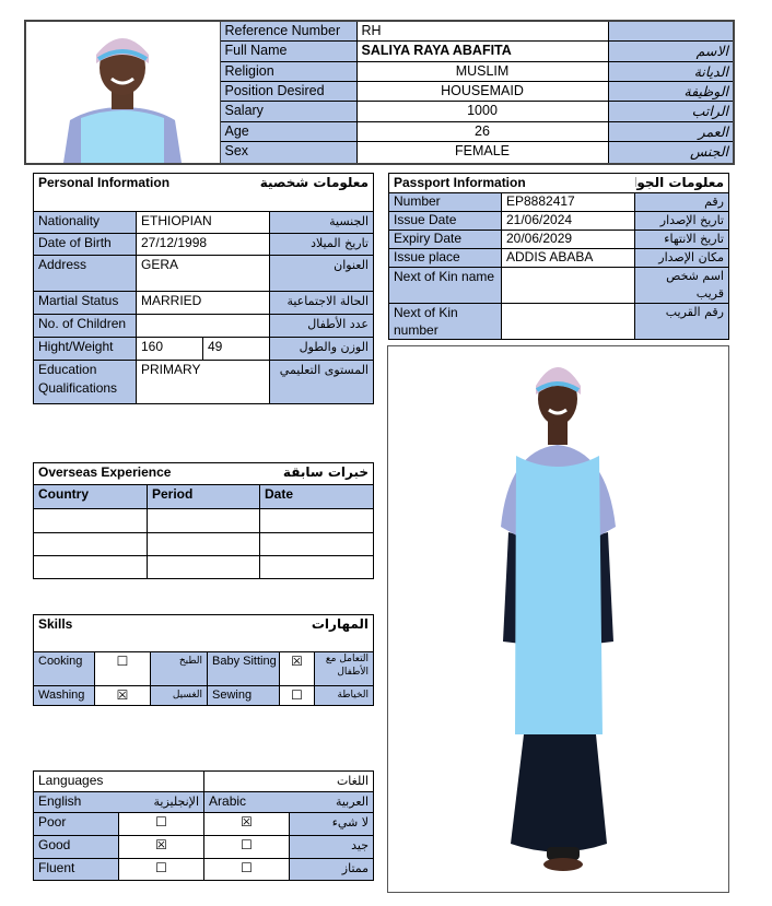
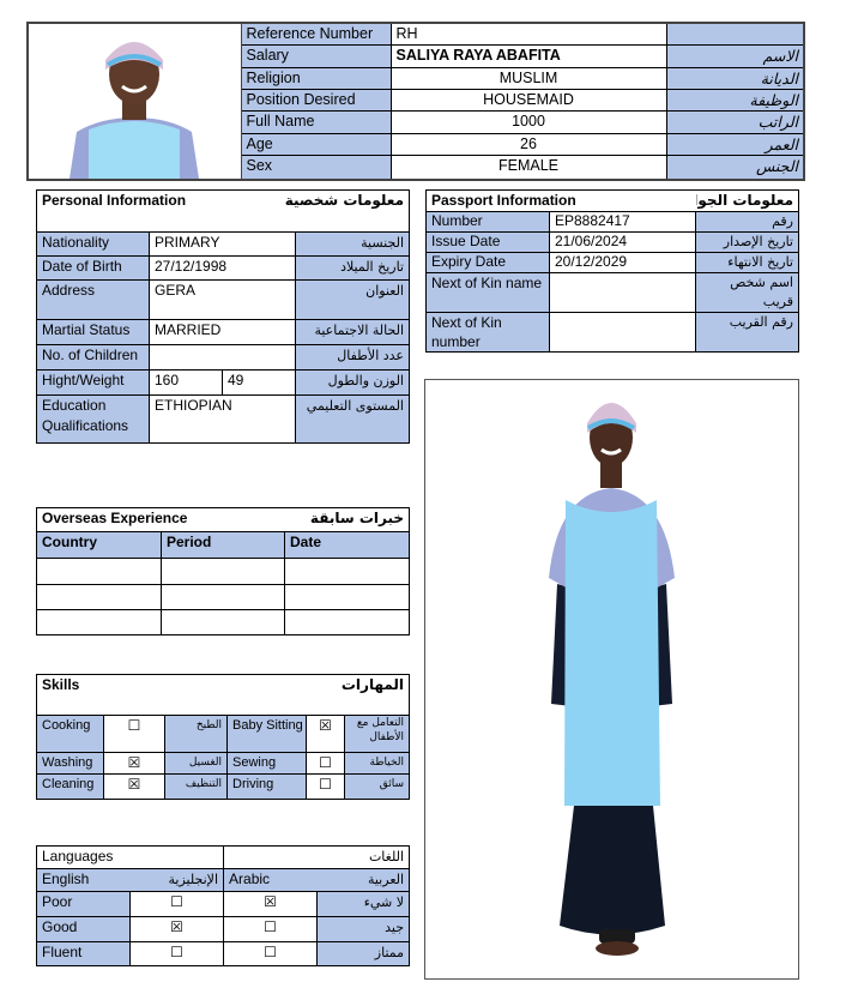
  	Reference Number	RH
- Full Name	SALIYA RAYA ABAFITA	الاسم
+ Salary	SALIYA RAYA ABAFITA	الاسم
  Religion	MUSLIM	الديانة
  Position Desired	HOUSEMAID	الوظيفة
- Salary	1000	الراتب
+ Full Name	1000	الراتب
  Age	26	العمر
  Sex	FEMALE	الجنس
  Personal Information	معلومات شخصية
- Nationality	ETHIOPIAN	الجنسية
+ Nationality	PRIMARY	الجنسية
  Date of Birth	27/12/1998	تاريخ الميلاد
  Address	GERA	العنوان
  Martial Status	MARRIED	الحالة الاجتماعية
  No. of Children		عدد الأطفال
  Hight/Weight	160	49	الوزن والطول
- Education Qualifications	PRIMARY	المستوى التعليمي
+ Education Qualifications	ETHIOPIAN	المستوى التعليمي
  Passport Information	معلومات الجوا
  Number	EP8882417	رقم
  Issue Date	21/06/2024	تاريخ الإصدار
- Expiry Date	20/06/2029	تاريخ الانتهاء
+ Expiry Date	20/12/2029	تاريخ الانتهاء
- Issue place	ADDIS ABABA	مكان الإصدار
  Next of Kin name		اسم شخص قريب
  Next of Kin number		رقم القريب
  Overseas Experience	خبرات سابقة
  Country	Period	Date
  Skills	المهارات
  Cooking	☐	الطبخ	Baby Sitting	☒	التعامل مع الأطفال
  Washing	☒	الغسيل	Sewing	☐	الخياطة
+ Cleaning	☒	التنظيف	Driving	☐	سائق
  Languages	اللغات
  English	الإنجليزية	Arabic	العربية
  Poor	☐	☒	لا شيء
  Good	☒	☐	جيد
  Fluent	☐	☐	ممتاز
